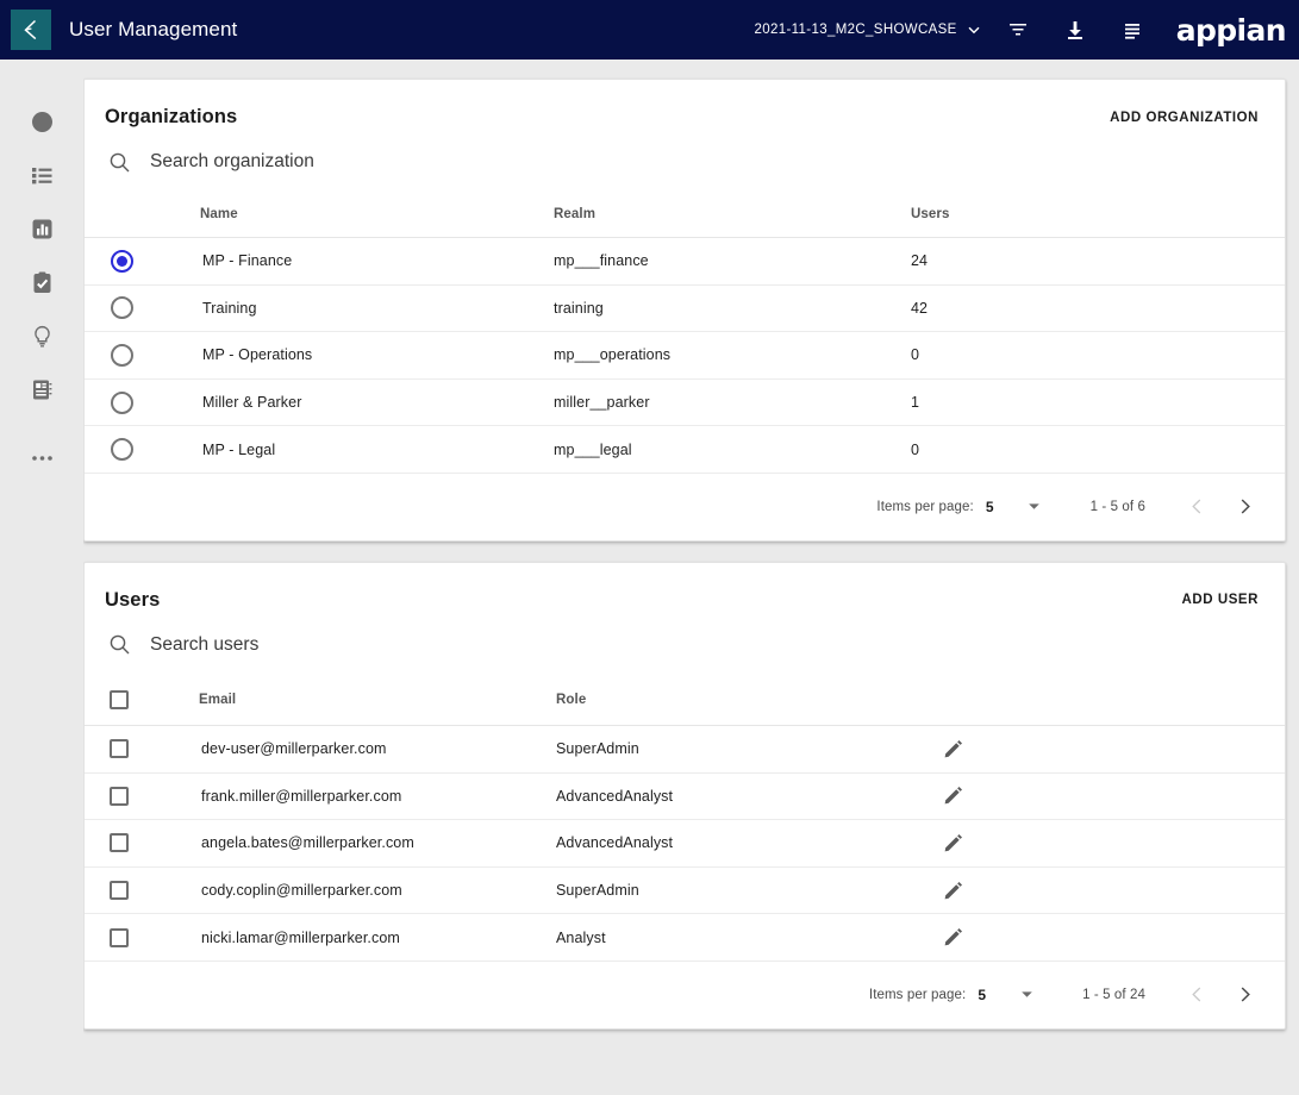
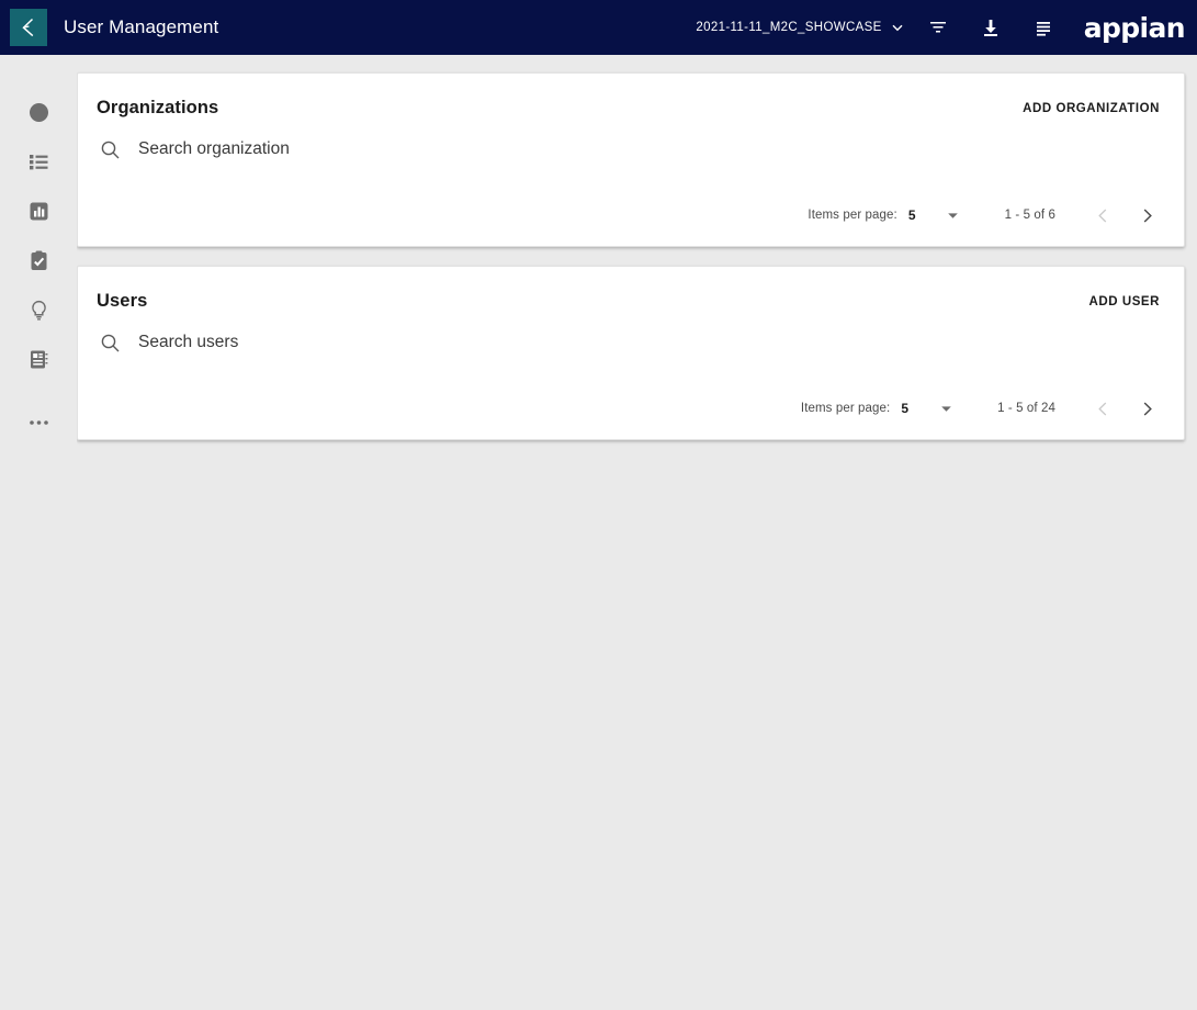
  User Management
- 2021-11-13_M2C_SHOWCASE
+ 2021-11-11_M2C_SHOWCASE
  appian
  Organizations
  ADD ORGANIZATION
  Search organization
- 	Name	Realm	Users
- 	MP - Finance	mp___finance	24
- 	Training	training	42
- 	MP - Operations	mp___operations	0
- 	Miller & Parker	miller__parker	1
- 	MP - Legal	mp___legal	0
  Items per page:
  5
  1 - 5 of 6
  Users
  ADD USER
  Search users
- 	Email	Role
- 	dev-user@millerparker.com	SuperAdmin
- 	frank.miller@millerparker.com	AdvancedAnalyst
- 	angela.bates@millerparker.com	AdvancedAnalyst
- 	cody.coplin@millerparker.com	SuperAdmin
- 	nicki.lamar@millerparker.com	Analyst
  Items per page:
  5
  1 - 5 of 24
